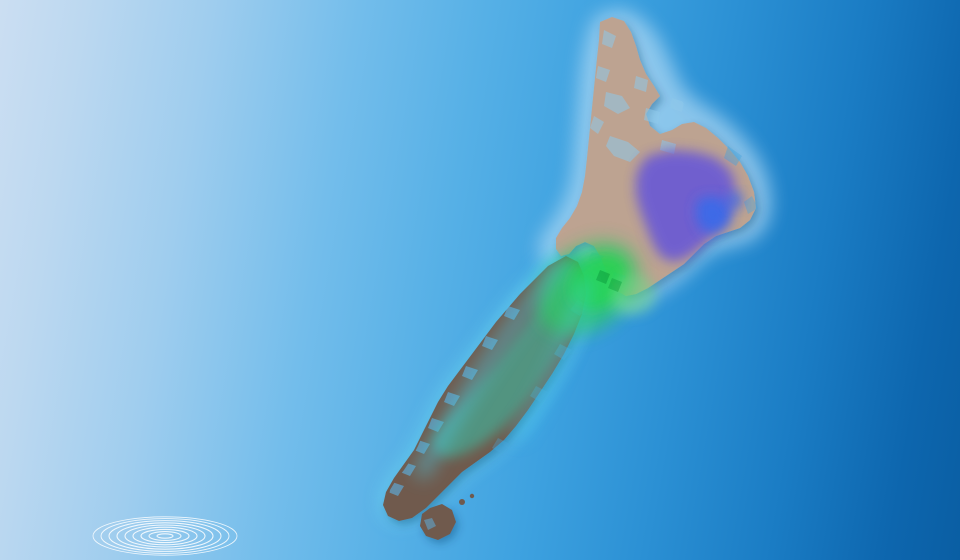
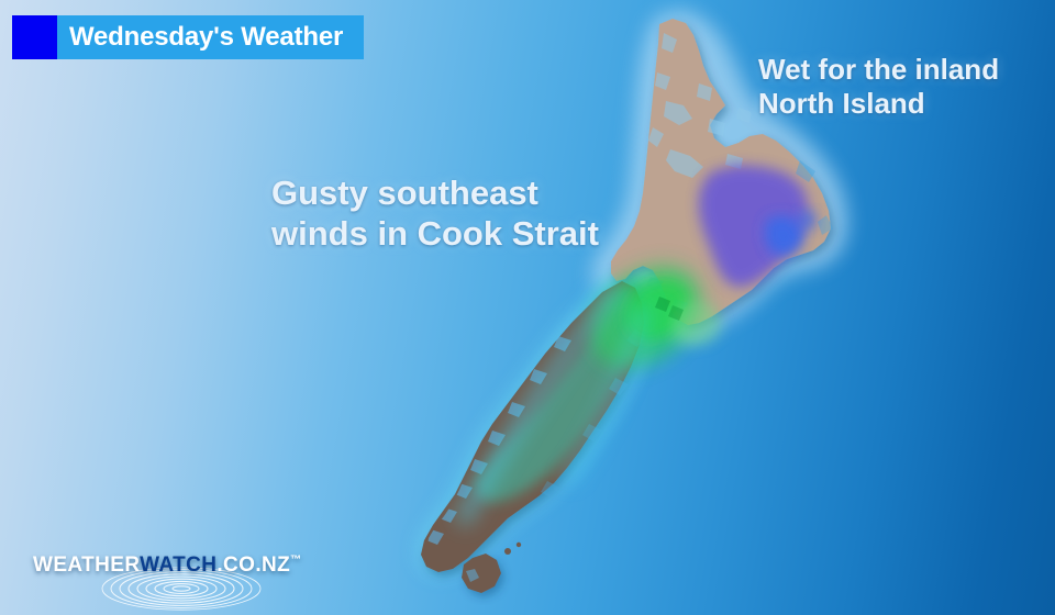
+ Wednesday's Weather
+ Wet for the inland
+ North Island
+ Gusty southeast
+ winds in Cook Strait
+ WEATHERWATCH.CO.NZ™
